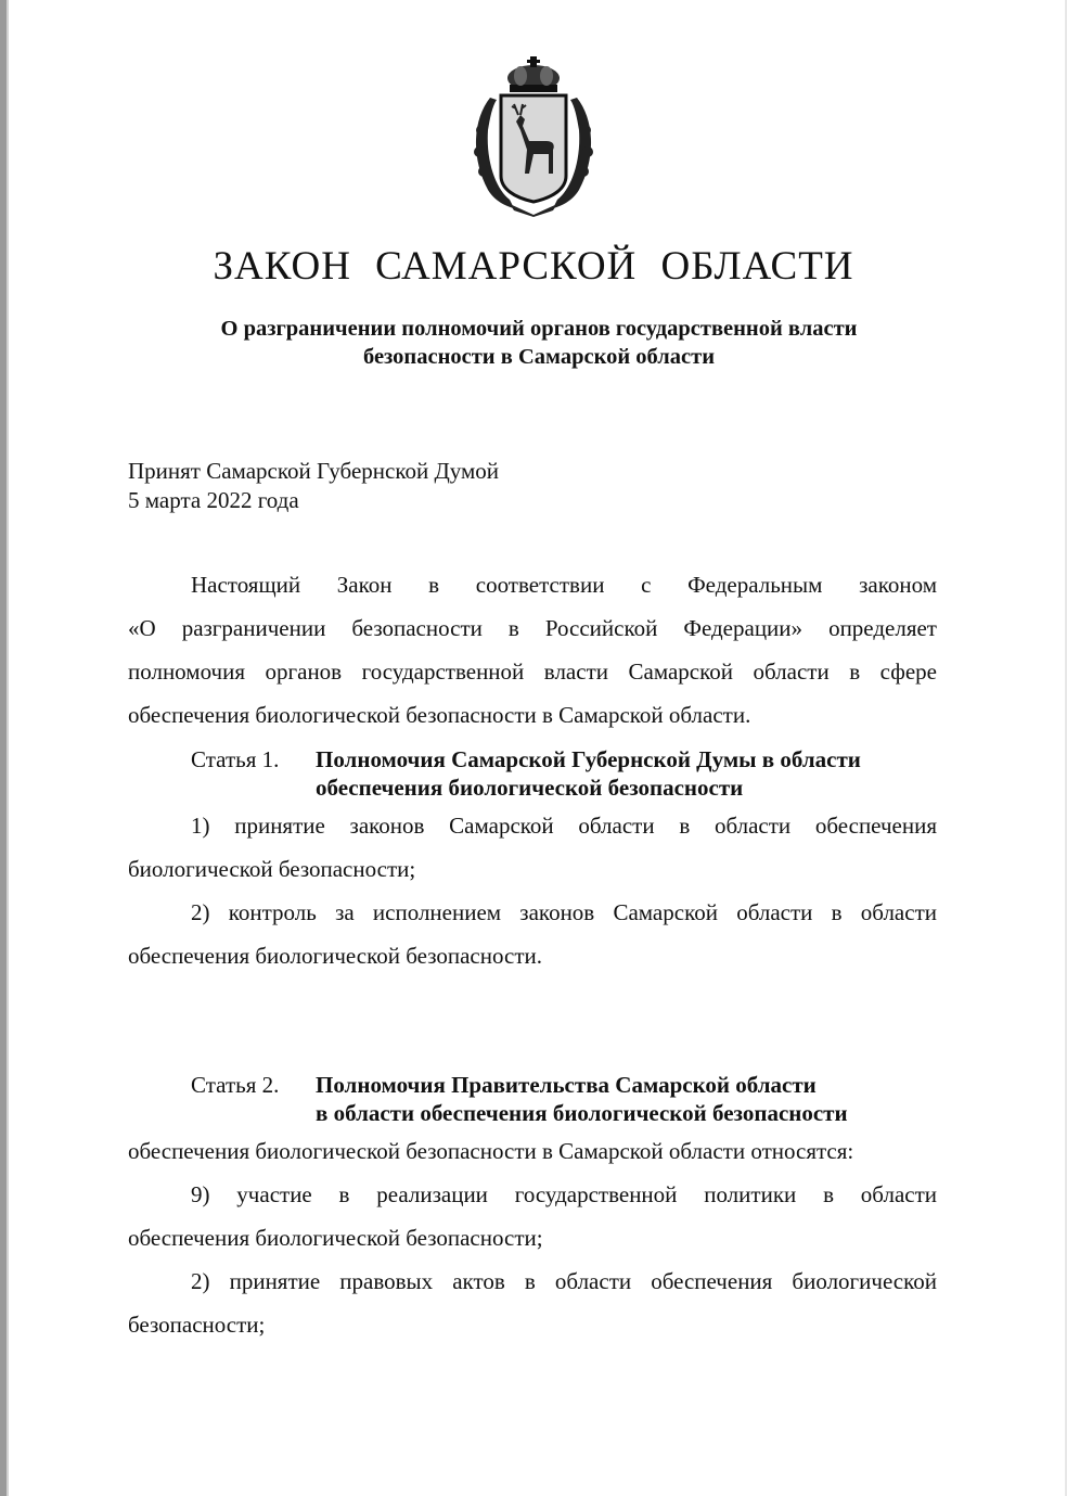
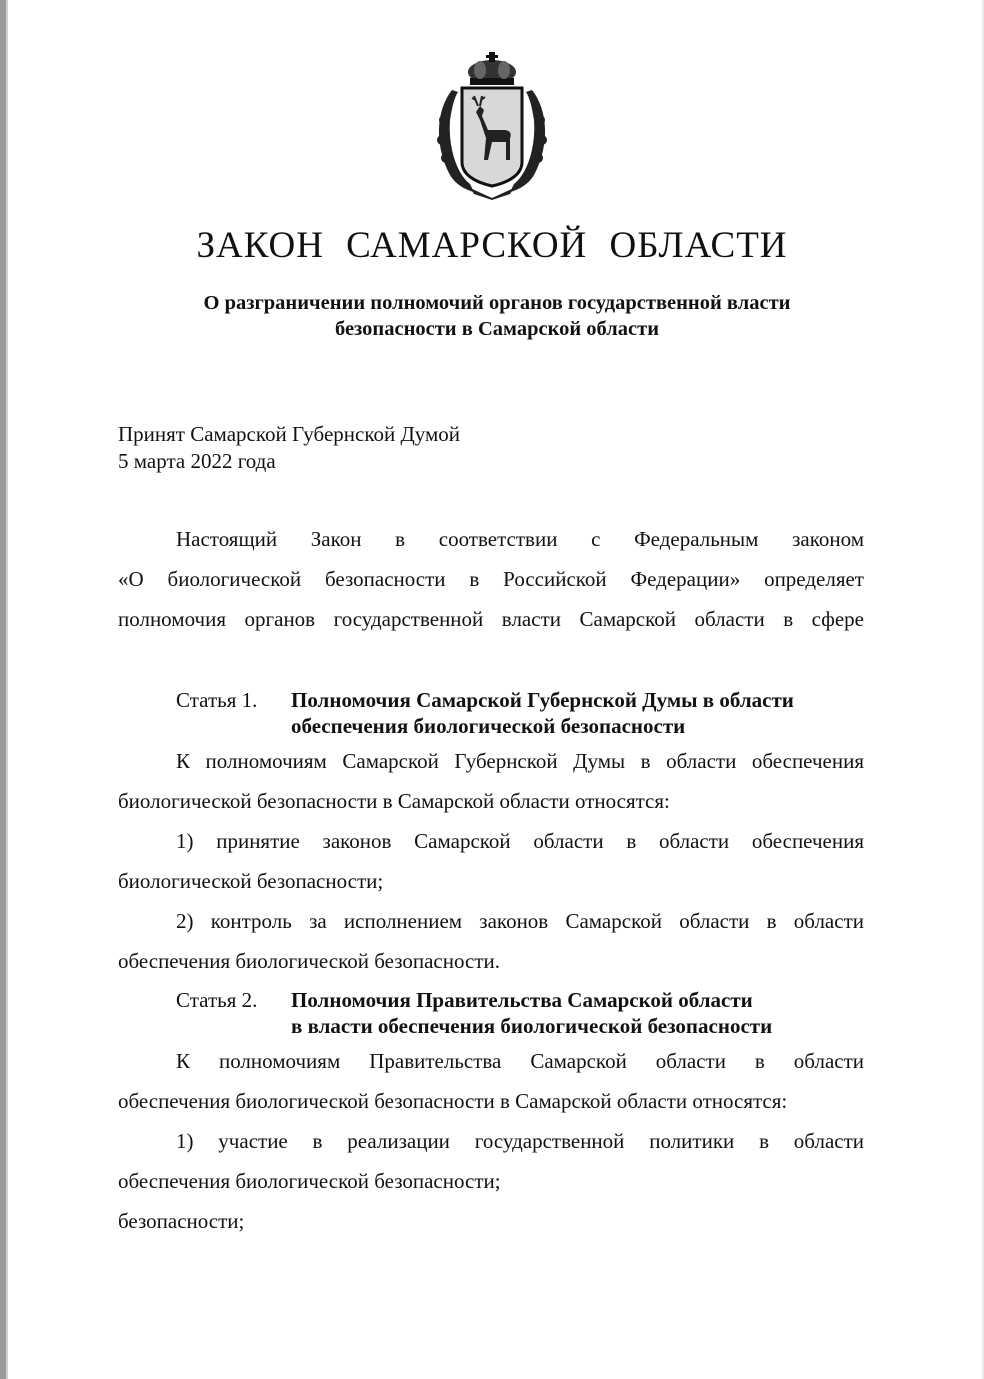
  ЗАКОН САМАРСКОЙ ОБЛАСТИ
  О разграничении полномочий органов государственной власти
  безопасности в Самарской области
  Принят Самарской Губернской Думой
  5 марта 2022 года
  Настоящий Закон в соответствии с Федеральным законом
- «О разграничении безопасности в Российской Федерации» определяет
+ «О биологической безопасности в Российской Федерации» определяет
  полномочия органов государственной власти Самарской области в сфере
- обеспечения биологической безопасности в Самарской области.
  Статья 1.
  Полномочия Самарской Губернской Думы в области
  обеспечения биологической безопасности
+ К полномочиям Самарской Губернской Думы в области обеспечения
+ биологической безопасности в Самарской области относятся:
  1) принятие законов Самарской области в области обеспечения
  биологической безопасности;
  2) контроль за исполнением законов Самарской области в области
  обеспечения биологической безопасности.
  Статья 2.
  Полномочия Правительства Самарской области
- в области обеспечения биологической безопасности
+ в власти обеспечения биологической безопасности
+ К полномочиям Правительства Самарской области в области
  обеспечения биологической безопасности в Самарской области относятся:
- 9) участие в реализации государственной политики в области
+ 1) участие в реализации государственной политики в области
  обеспечения биологической безопасности;
- 2) принятие правовых актов в области обеспечения биологической
  безопасности;
